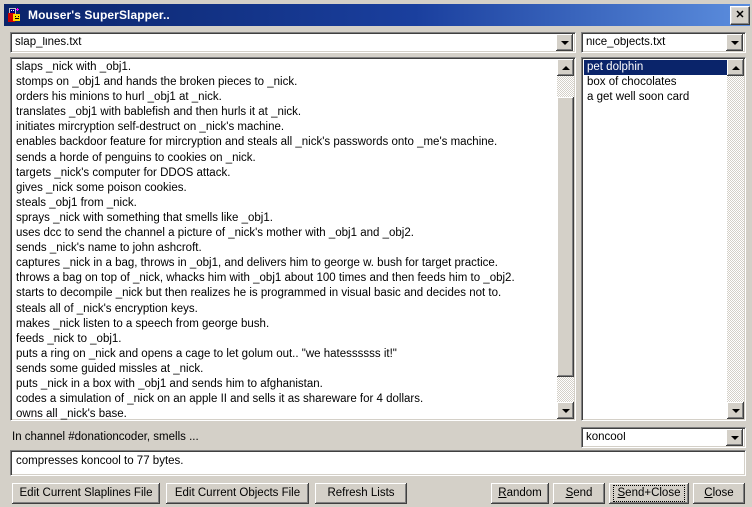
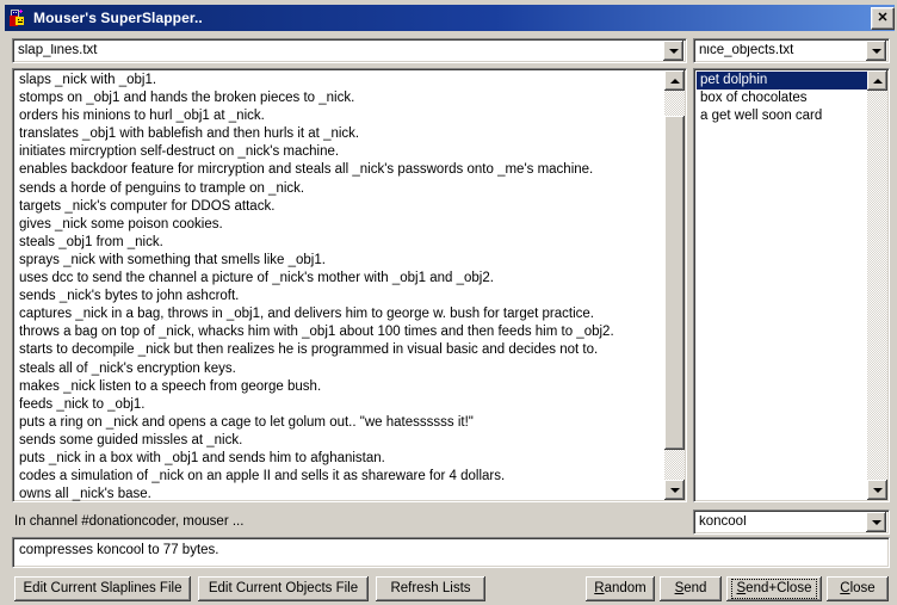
  Mouser's SuperSlapper..
  ✕
  slap_lines.txt
  nice_objects.txt
  slaps _nick with _obj1.
  stomps on _obj1 and hands the broken pieces to _nick.
  orders his minions to hurl _obj1 at _nick.
  translates _obj1 with bablefish and then hurls it at _nick.
  initiates mircryption self-destruct on _nick's machine.
  enables backdoor feature for mircryption and steals all _nick's passwords onto _me's machine.
- sends a horde of penguins to cookies on _nick.
+ sends a horde of penguins to trample on _nick.
  targets _nick's computer for DDOS attack.
  gives _nick some poison cookies.
  steals _obj1 from _nick.
  sprays _nick with something that smells like _obj1.
  uses dcc to send the channel a picture of _nick's mother with _obj1 and _obj2.
- sends _nick's name to john ashcroft.
+ sends _nick's bytes to john ashcroft.
  captures _nick in a bag, throws in _obj1, and delivers him to george w. bush for target practice.
  throws a bag on top of _nick, whacks him with _obj1 about 100 times and then feeds him to _obj2.
  starts to decompile _nick but then realizes he is programmed in visual basic and decides not to.
  steals all of _nick's encryption keys.
  makes _nick listen to a speech from george bush.
  feeds _nick to _obj1.
  puts a ring on _nick and opens a cage to let golum out.. "we hatessssss it!"
  sends some guided missles at _nick.
  puts _nick in a box with _obj1 and sends him to afghanistan.
  codes a simulation of _nick on an apple II and sells it as shareware for 4 dollars.
  owns all _nick's base.
  pet dolphin
  box of chocolates
  a get well soon card
- In channel #donationcoder, smells ...
+ In channel #donationcoder, mouser ...
  koncool
  compresses koncool to 77 bytes.
  Edit Current Slaplines File
  Edit Current Objects File
  Refresh Lists
  Random
  Send
  Send+Close
  Close
